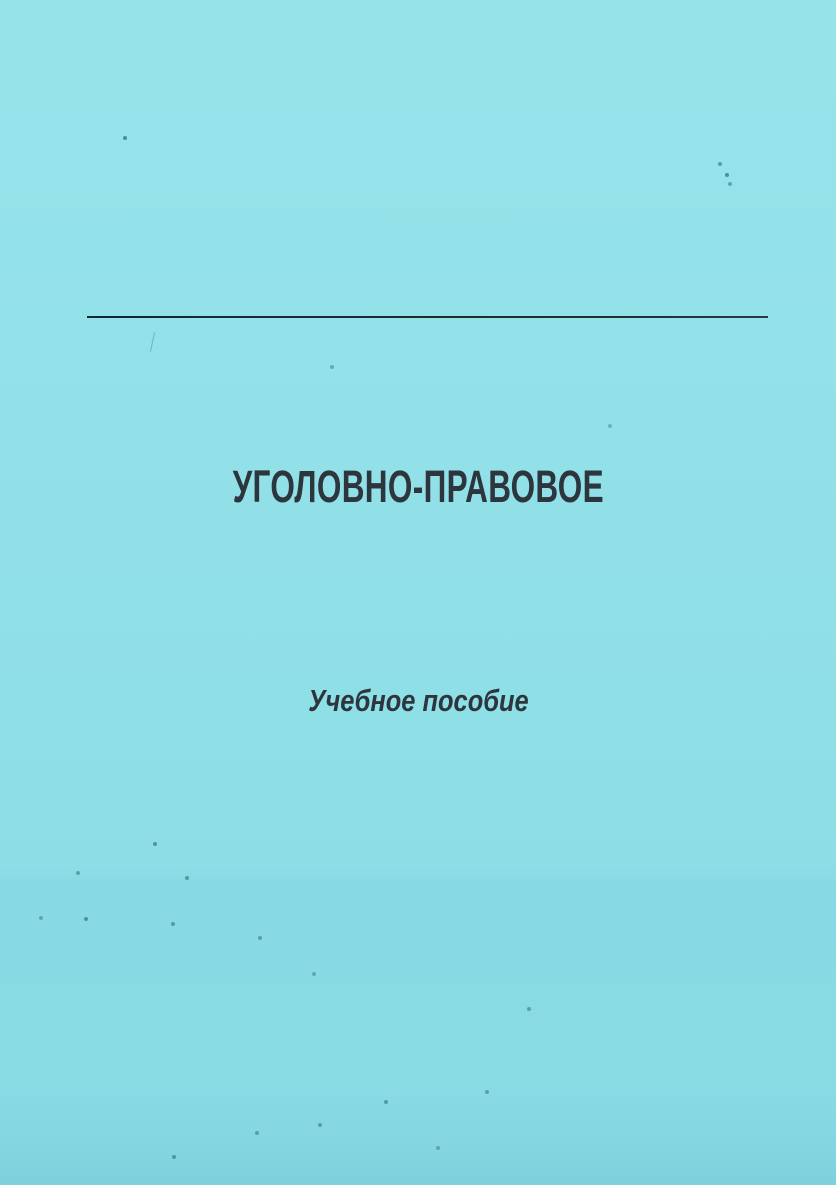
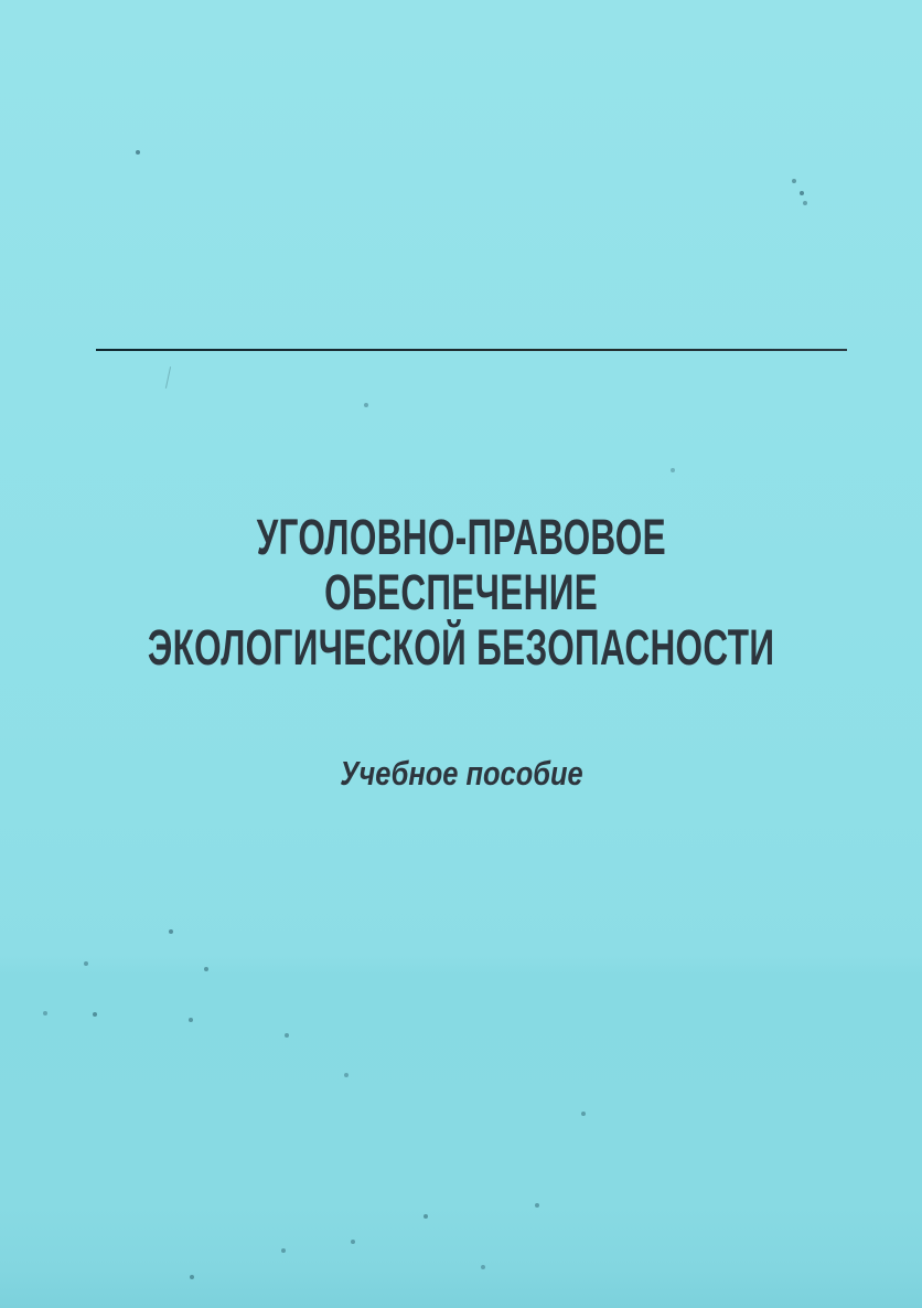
  УГОЛОВНО-ПРАВОВОЕ
+ ОБЕСПЕЧЕНИЕ
+ ЭКОЛОГИЧЕСКОЙ БЕЗОПАСНОСТИ
  Учебное пособие
